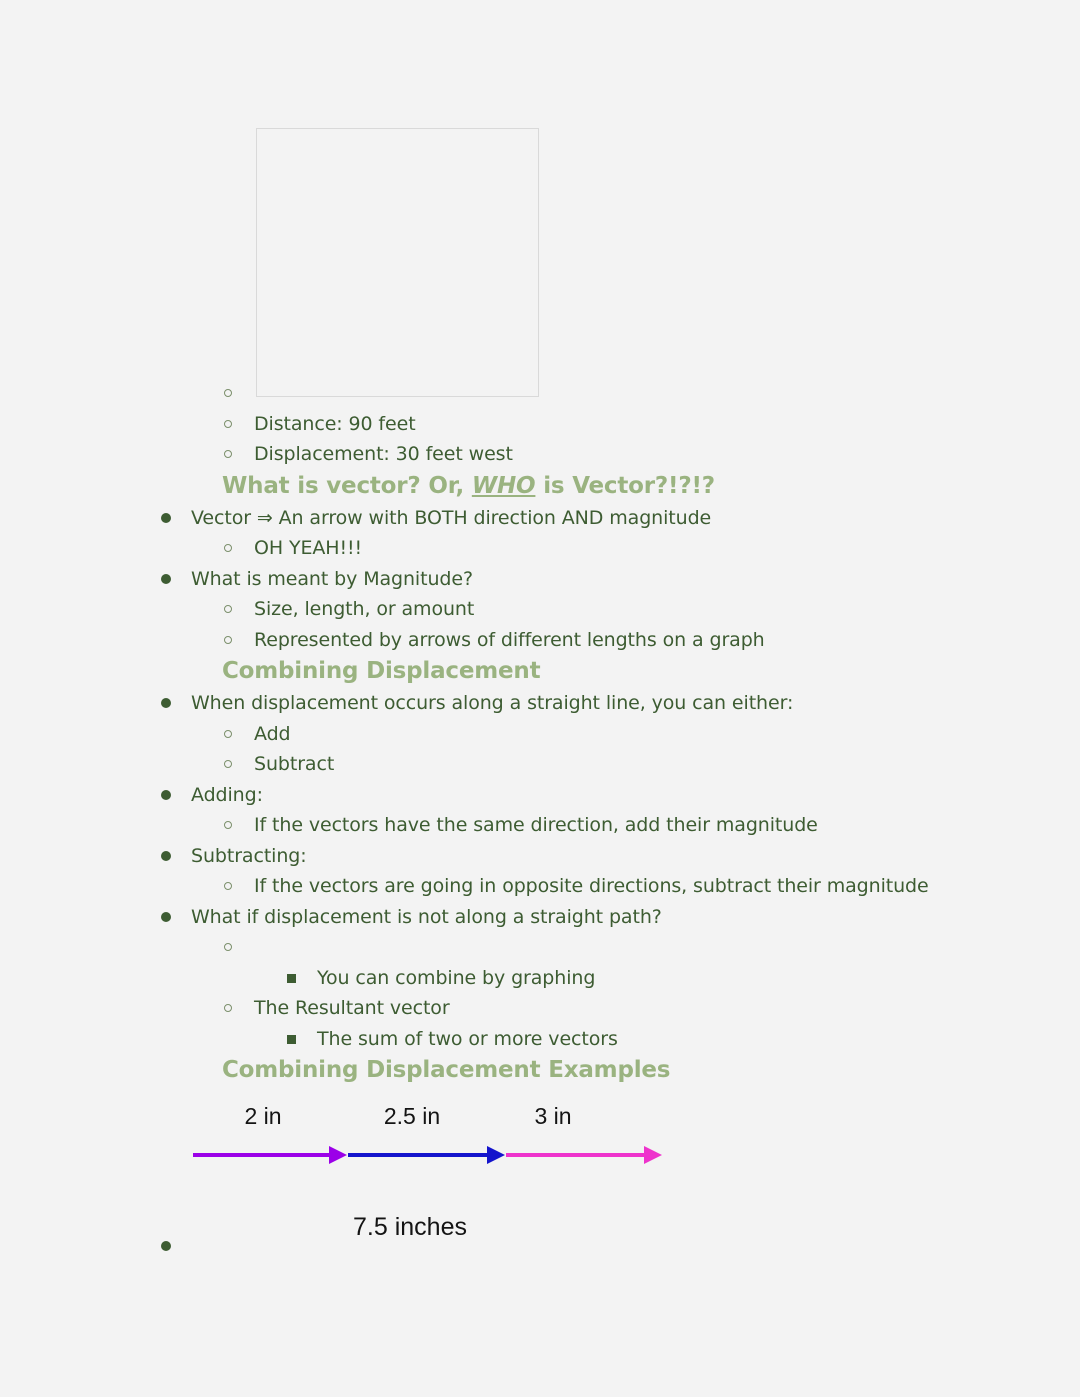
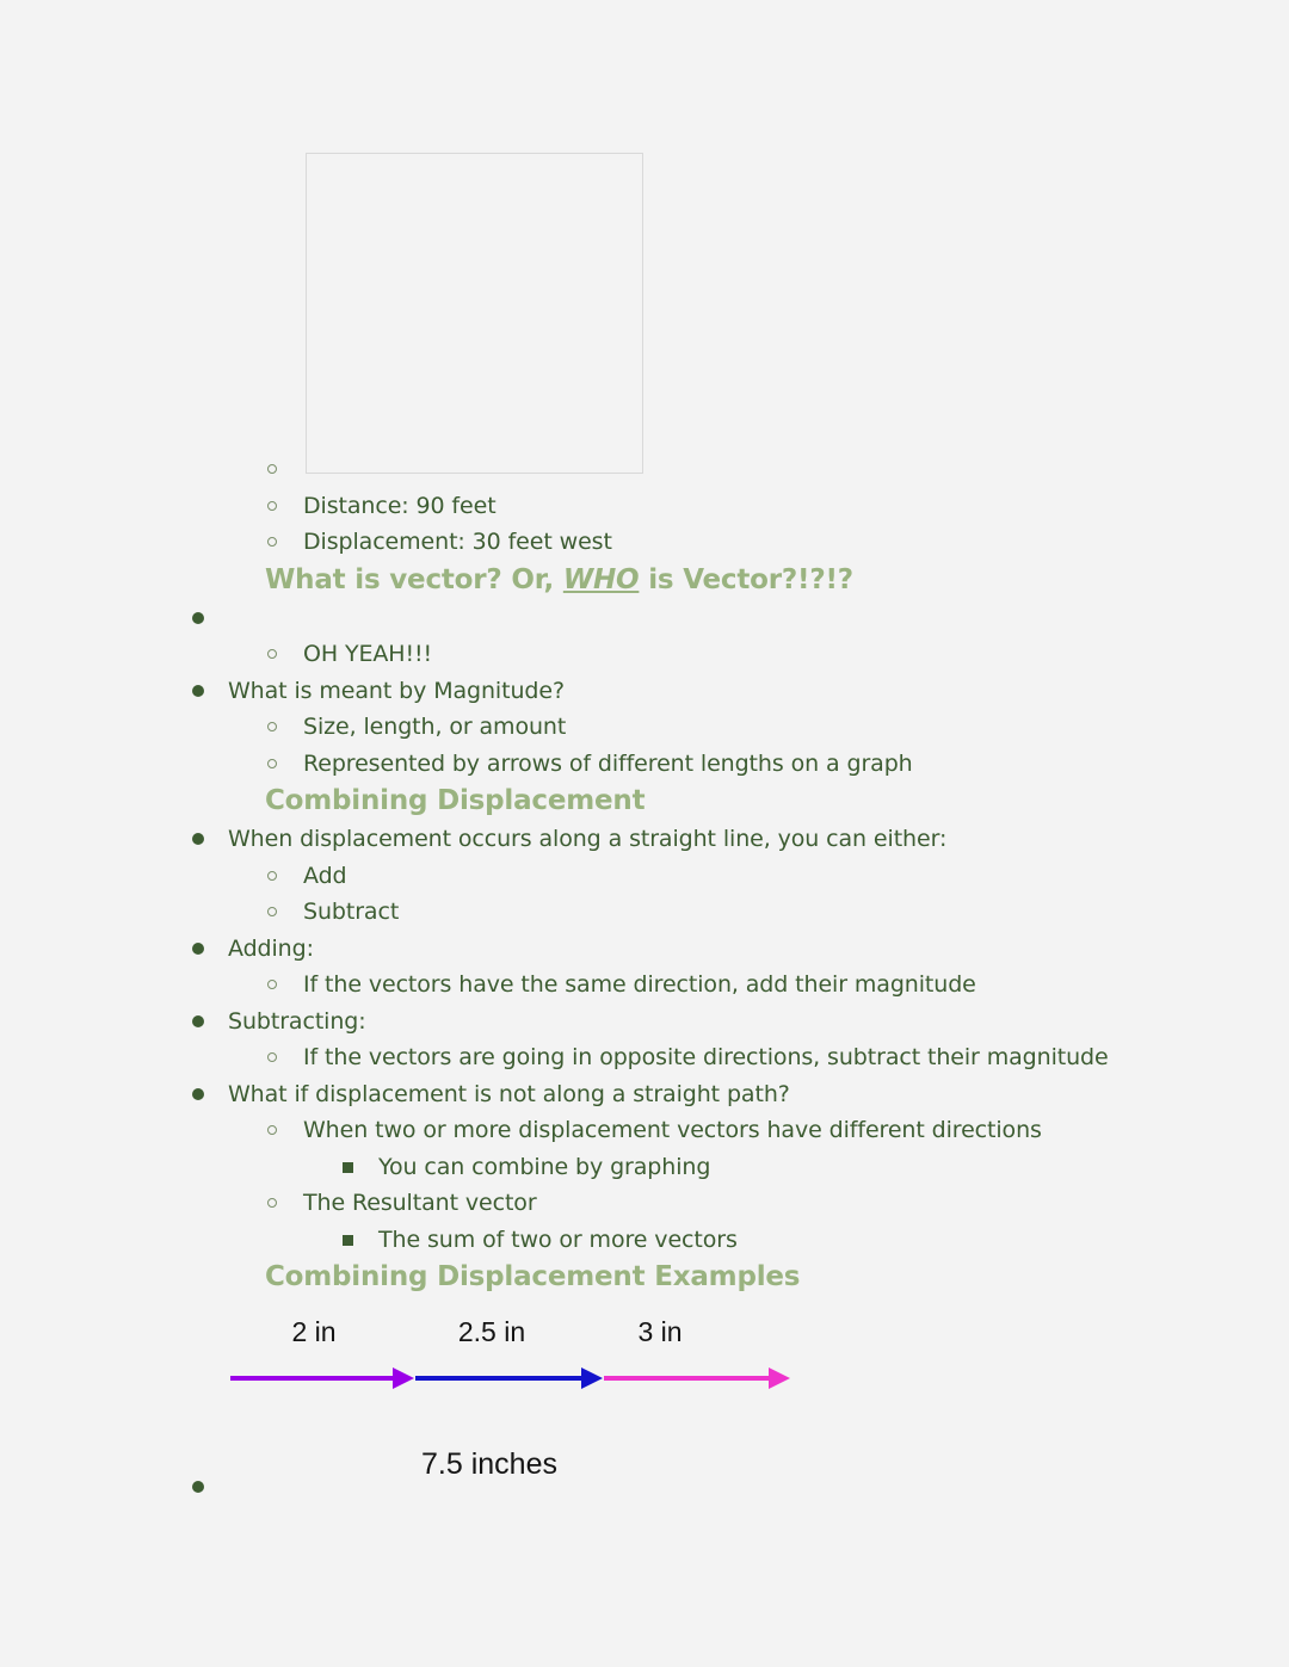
  Distance: 90 feet
  Displacement: 30 feet west
  What is vector? Or, WHO is Vector?!?!?
- Vector ⇒ An arrow with BOTH direction AND magnitude
  OH YEAH!!!
  What is meant by Magnitude?
  Size, length, or amount
  Represented by arrows of different lengths on a graph
  Combining Displacement
  When displacement occurs along a straight line, you can either:
  Add
  Subtract
  Adding:
  If the vectors have the same direction, add their magnitude
  Subtracting:
  If the vectors are going in opposite directions, subtract their magnitude
  What if displacement is not along a straight path?
+ When two or more displacement vectors have different directions
  You can combine by graphing
  The Resultant vector
  The sum of two or more vectors
  Combining Displacement Examples
  2 in
  2.5 in
  3 in
  7.5 inches
